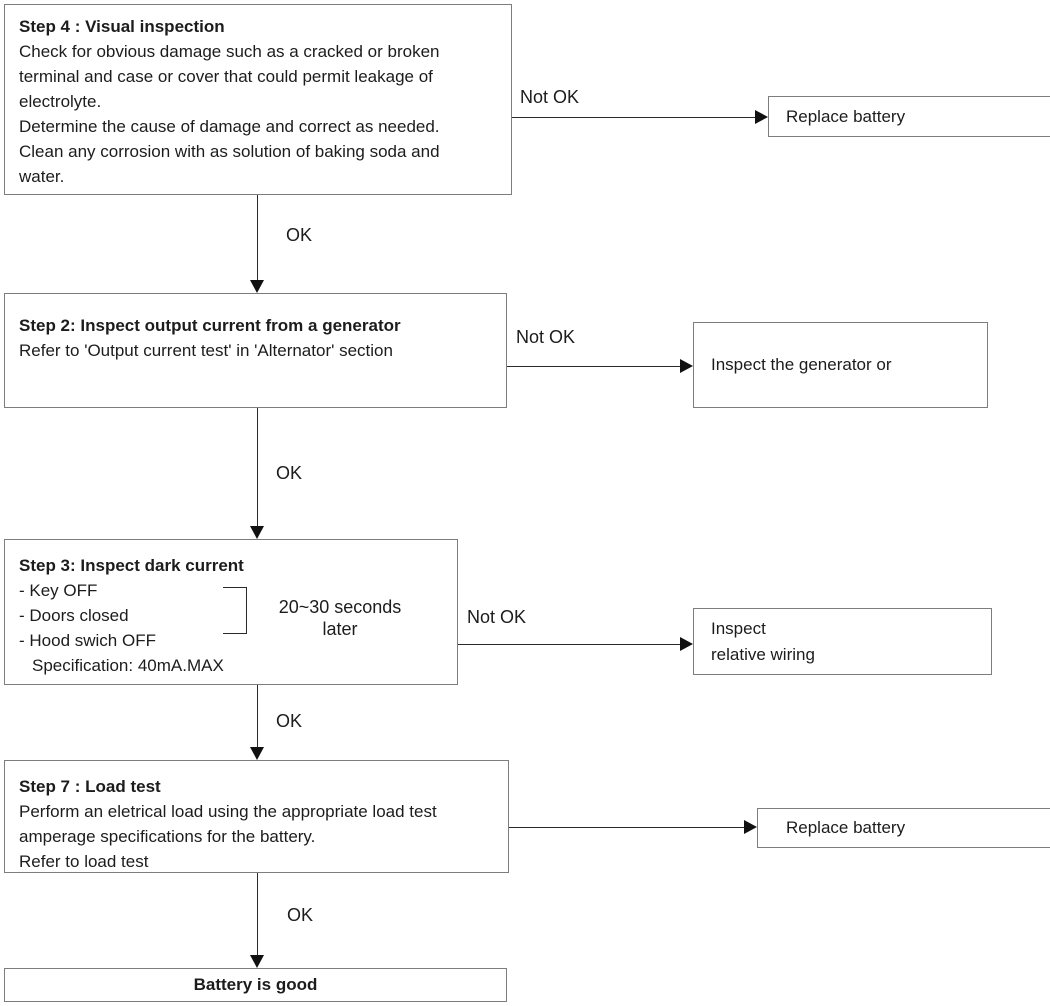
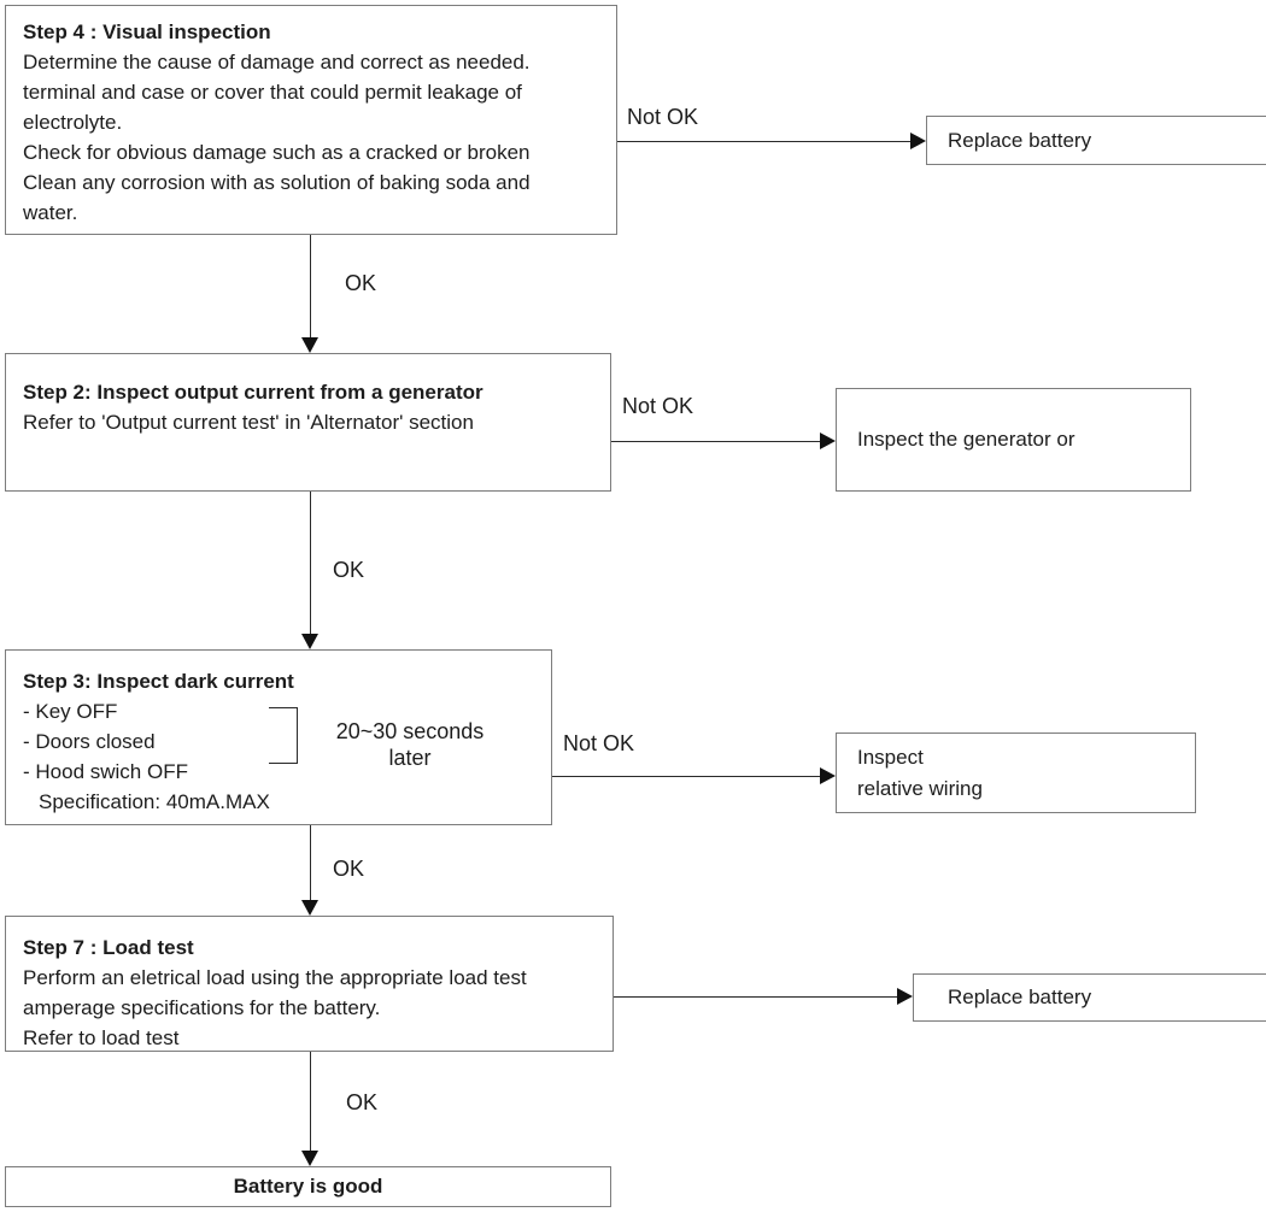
  Not OK
  Not OK
  Not OK
  OK
  OK
  OK
  OK
  Step 4 : Visual inspection
- Check for obvious damage such as a cracked or broken
+ Determine the cause of damage and correct as needed.
  terminal and case or cover that could permit leakage of
  electrolyte.
- Determine the cause of damage and correct as needed.
+ Check for obvious damage such as a cracked or broken
  Clean any corrosion with as solution of baking soda and
  water.
  Replace battery
  Step 2: Inspect output current from a generator
  Refer to 'Output current test' in 'Alternator' section
  Inspect the generator or
  Step 3: Inspect dark current
  - Key OFF
  - Doors closed
  - Hood swich OFF
  Specification: 40mA.MAX
  20~30 seconds
  later
  Inspect
  relative wiring
  Step 7 : Load test
  Perform an eletrical load using the appropriate load test
  amperage specifications for the battery.
  Refer to load test
  Replace battery
  Battery is good
